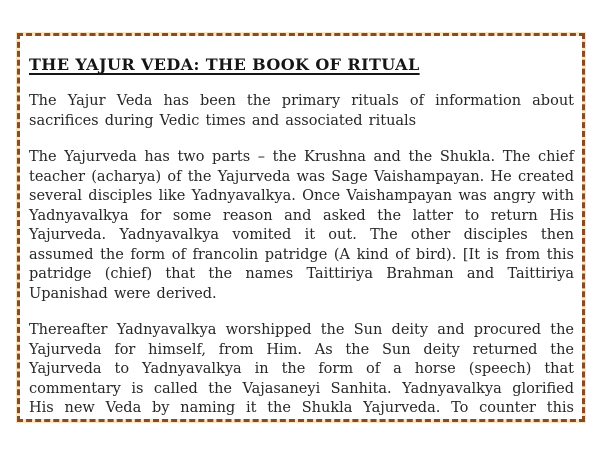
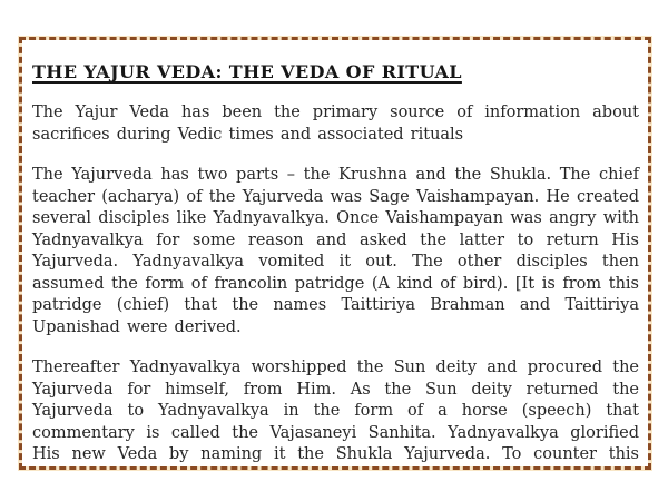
- THE YAJUR VEDA: THE BOOK OF RITUAL
+ THE YAJUR VEDA: THE VEDA OF RITUAL
- The Yajur Veda has been the primary rituals of information about sacrifices during Vedic times and associated rituals
+ The Yajur Veda has been the primary source of information about sacrifices during Vedic times and associated rituals
  The Yajurveda has two parts – the Krushna and the Shukla. The chief teacher (acharya) of the Yajurveda was Sage Vaishampayan. He created several disciples like Yadnyavalkya. Once Vaishampayan was angry with Yadnyavalkya for some reason and asked the latter to return His Yajurveda. Yadnyavalkya vomited it out. The other disciples then assumed the form of francolin patridge (A kind of bird). [It is from this patridge (chief) that the names Taittiriya Brahman and Taittiriya Upanishad were derived.
  Thereafter Yadnyavalkya worshipped the Sun deity and procured the Yajurveda for himself, from Him. As the Sun deity returned the Yajurveda to Yadnyavalkya in the form of a horse (speech) that commentary is called the Vajasaneyi Sanhita. Yadnyavalkya glorified His new Veda by naming it the Shukla Yajurveda. To counter this
